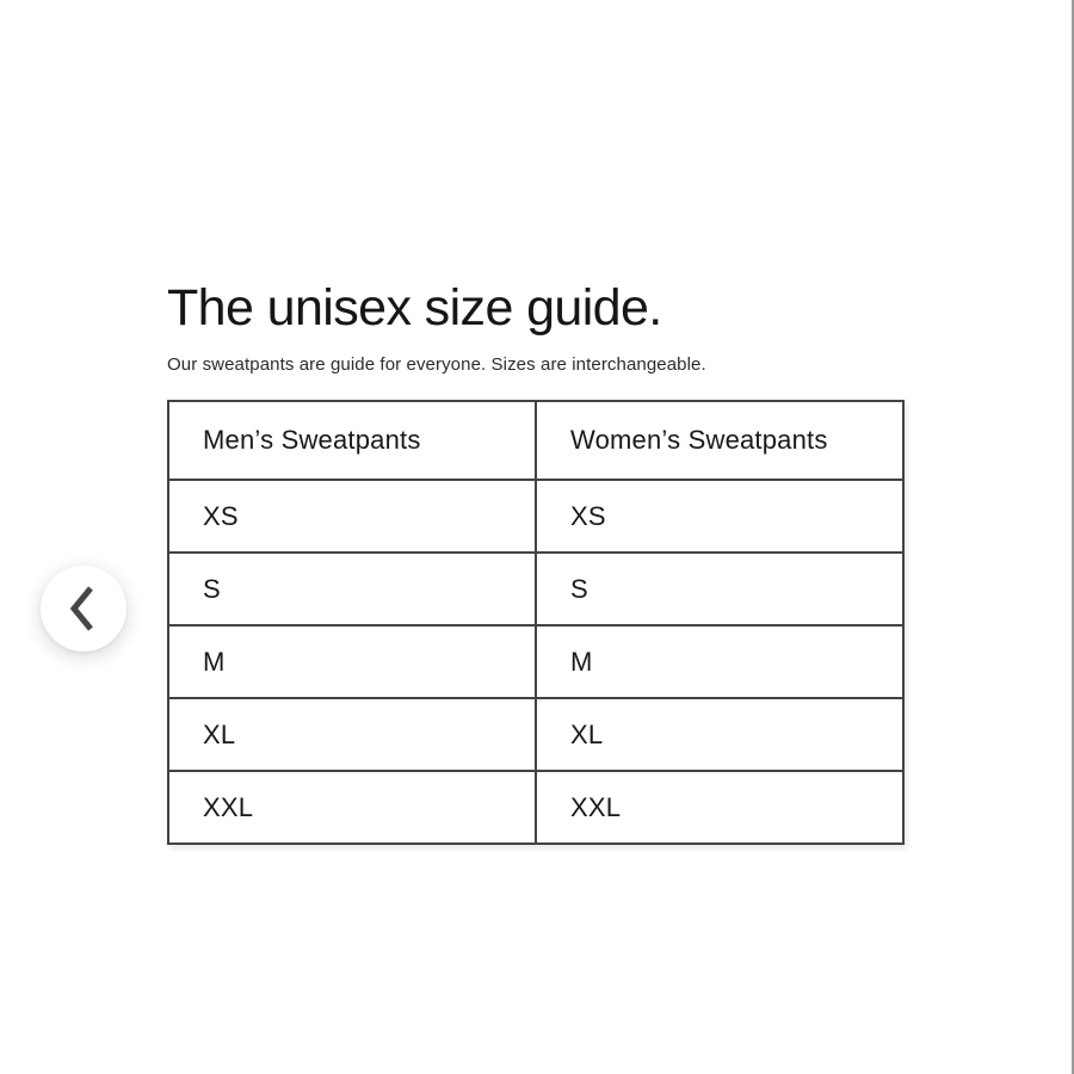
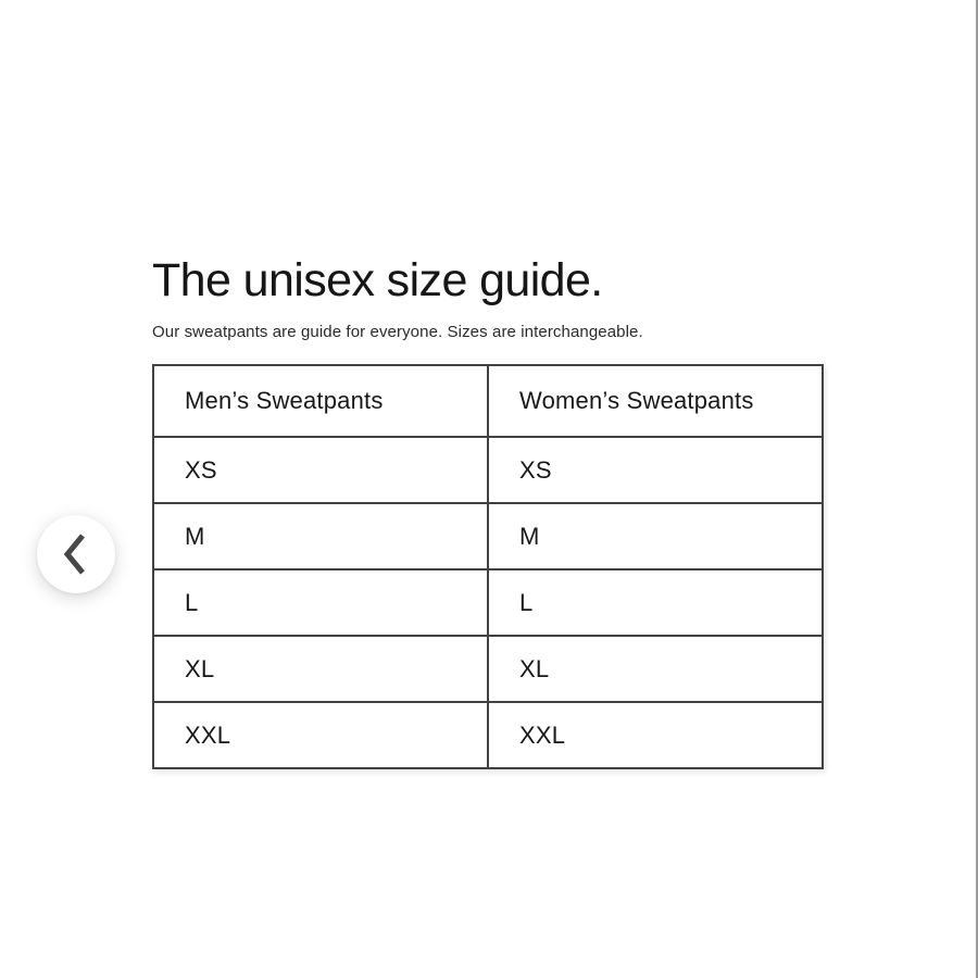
  The unisex size guide.
  Our sweatpants are guide for everyone. Sizes are interchangeable.
  Men’s Sweatpants	Women’s Sweatpants
  XS	XS
- S	S
  M	M
+ L	L
  XL	XL
  XXL	XXL
